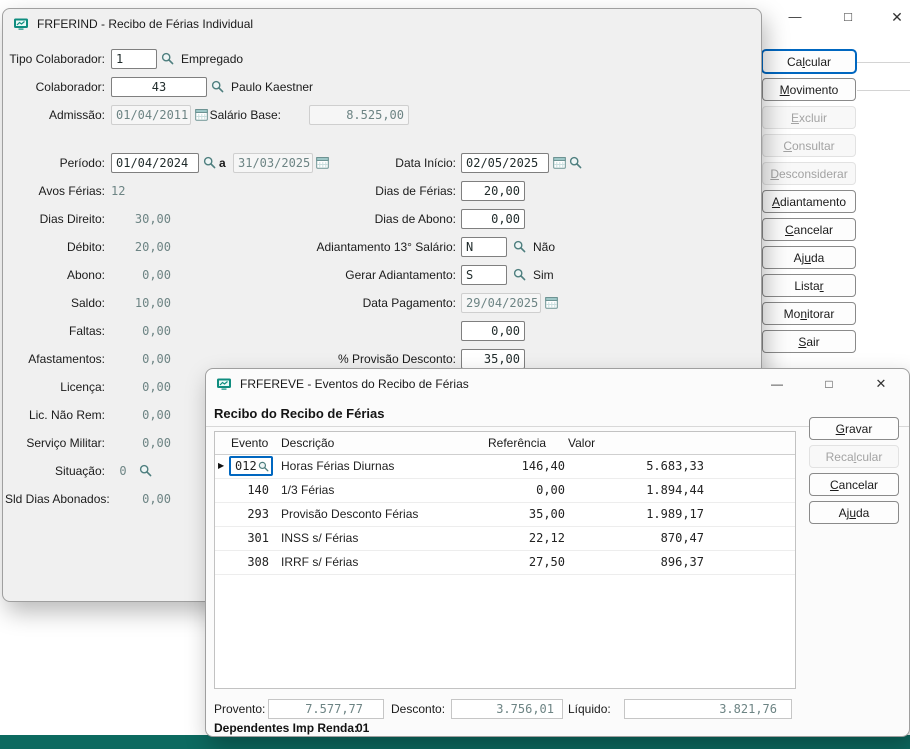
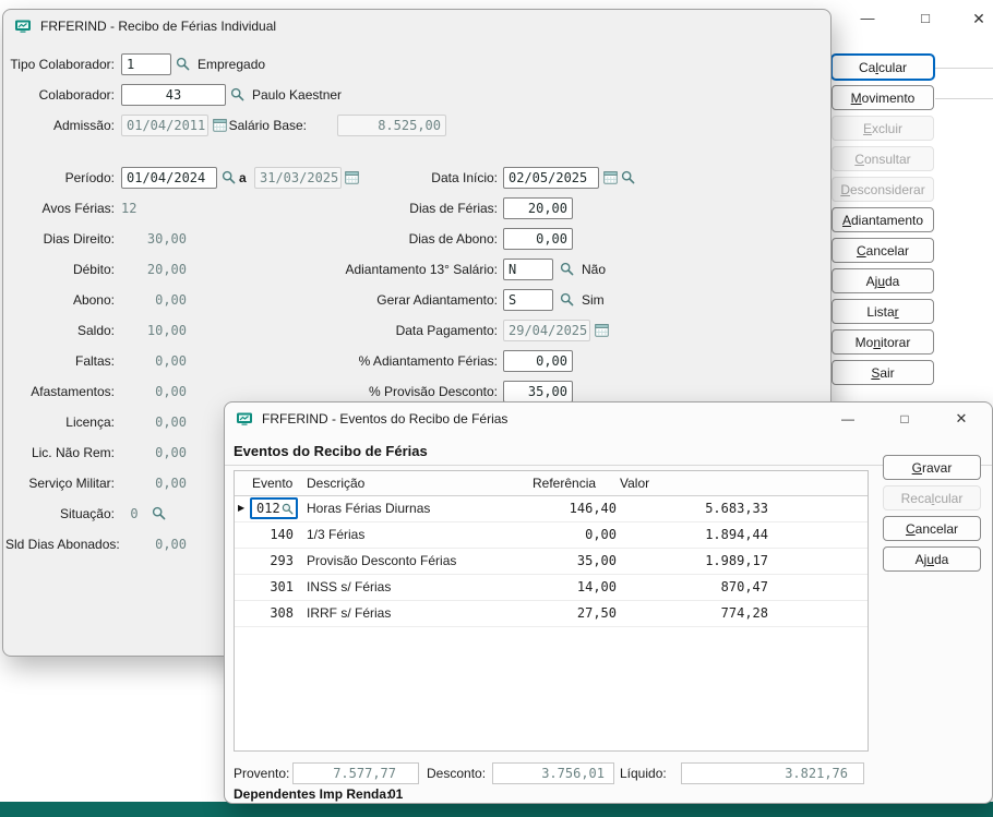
  —
  □
  ✕
  Ca
  l
  cular
  M
  ovimento
  E
  xcluir
  C
  onsultar
  D
  esconsiderar
  A
  diantamento
  C
  ancelar
  Aj
  u
  da
  Lista
  r
  Mo
  n
  itorar
  S
  air
  FRFERIND - Recibo de Férias Individual
  Tipo Colaborador:
  1
  Empregado
  Colaborador:
  43
  Paulo Kaestner
  Admissão:
  01/04/2011
  Salário Base:
  8.525,00
  Período:
  01/04/2024
  a
  31/03/2025
  Data Início:
  02/05/2025
  Avos Férias:
  12
  Dias Direito:
  30,00
  Débito:
  20,00
  Abono:
  0,00
  Saldo:
  10,00
  Faltas:
  0,00
  Afastamentos:
  0,00
  Licença:
  0,00
  Lic. Não Rem:
  0,00
  Serviço Militar:
  0,00
  Situação:
  0
  Sld Dias Abonados:
  0,00
  Dias de Férias:
  20,00
  Dias de Abono:
  0,00
  Adiantamento 13° Salário:
  N
  Não
  Gerar Adiantamento:
  S
  Sim
  Data Pagamento:
  29/04/2025
+ % Adiantamento Férias:
  0,00
  % Provisão Desconto:
  35,00
- FRFEREVE - Eventos do Recibo de Férias
+ FRFERIND - Eventos do Recibo de Férias
  —
  □
  ✕
- Recibo do Recibo de Férias
+ Eventos do Recibo de Férias
  Evento
  Descrição
  Referência
  Valor
  ▶
  012
  Horas Férias Diurnas
  146,40
  5.683,33
  140
  1/3 Férias
  0,00
  1.894,44
  293
  Provisão Desconto Férias
  35,00
  1.989,17
  301
  INSS s/ Férias
- 22,12
+ 14,00
  870,47
  308
  IRRF s/ Férias
  27,50
- 896,37
+ 774,28
  Provento:
  7.577,77
  Desconto:
  3.756,01
  Líquido:
  3.821,76
  Dependentes Imp Renda:
  01
  G
  ravar
  Reca
  l
  cular
  C
  ancelar
  Aj
  u
  da
